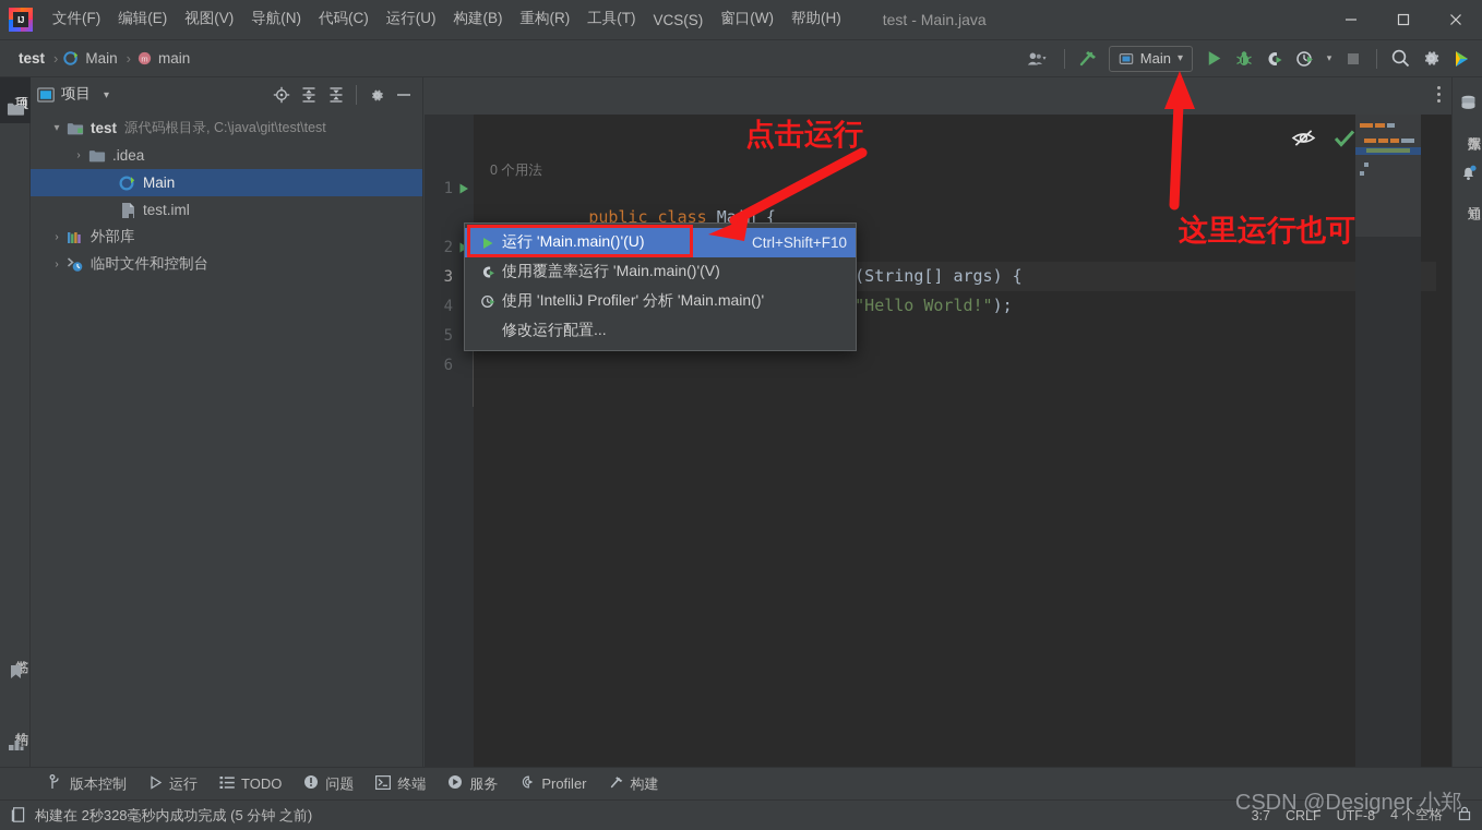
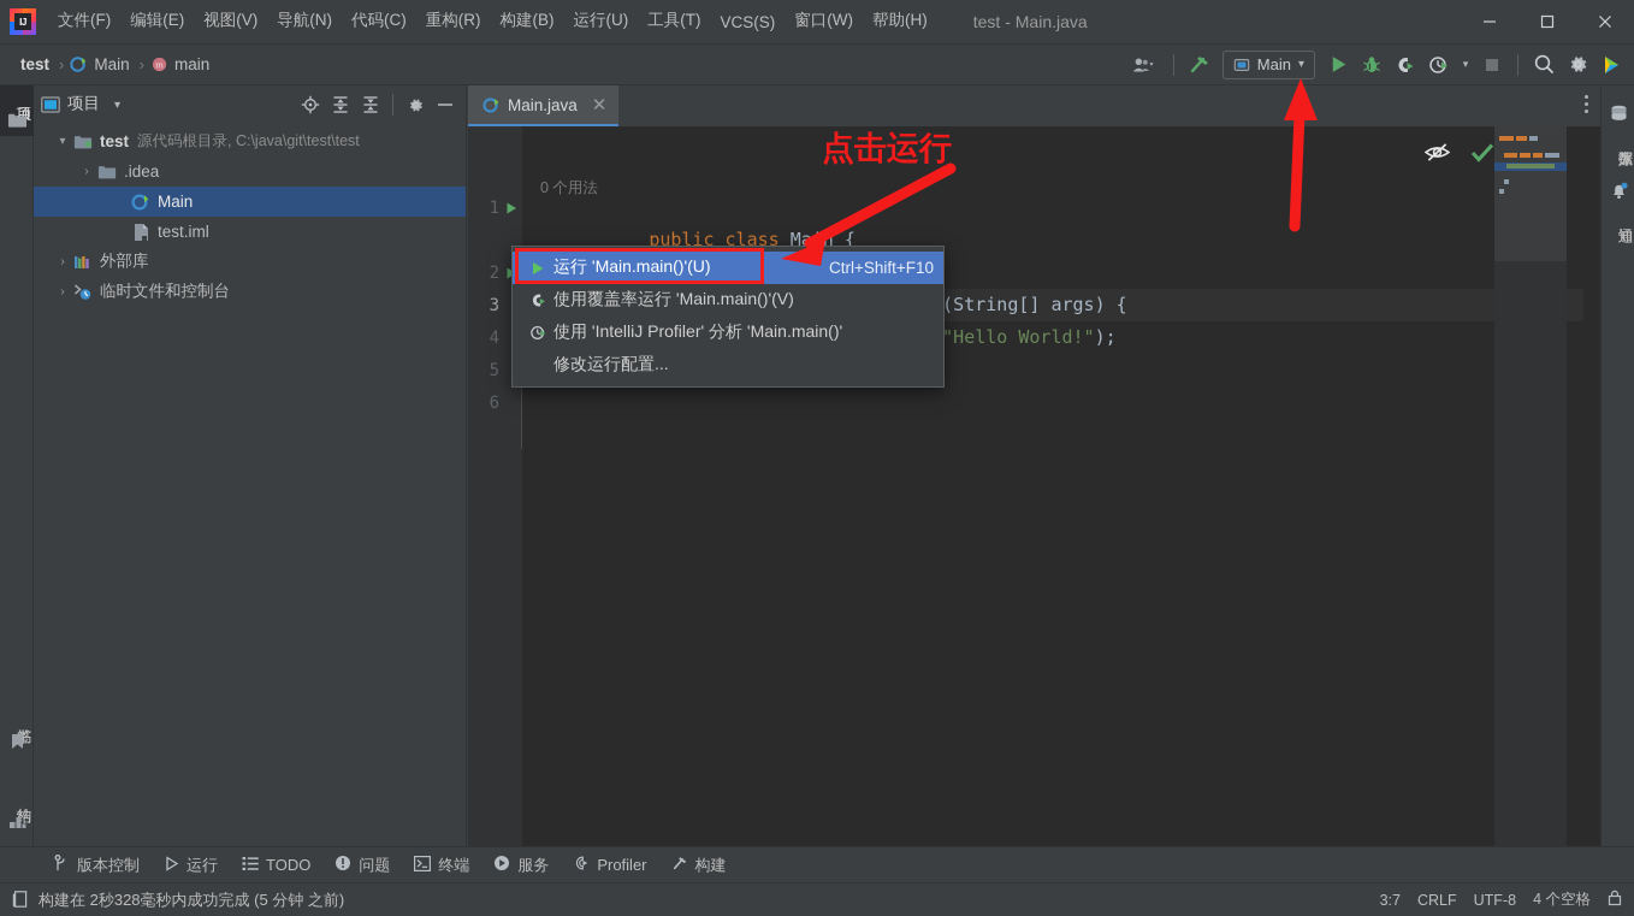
  IJ
  文件(F)
  编辑(E)
  视图(V)
  导航(N)
  代码(C)
- 运行(U)
+ 重构(R)
  构建(B)
- 重构(R)
+ 运行(U)
  工具(T)
  VCS(S)
  窗口(W)
  帮助(H)
  test - Main.java
  test
  ›
  Main
  ›
  m
  main
  Main
  ▾
  ▾
  项目
  ▾
  ▾
  test
  源代码根目录, C:\java\git\test\test
  ›
  .idea
  Main
  test.iml
  ›
  外部库
  ›
  临时文件和控制台
+ Main.java
+ ✕
  1
  2
  3
  4
  5
  6
  0 个用法
  public class Mn {
  运行 'Main.main()'(U)
  Ctrl+Shift+F10
  使用覆盖率运行 'Main.main()'(V)
  使用 'IntelliJ Profiler' 分析 'Main.main()'
  修改运行配置...
  点击运行
- 这里运行也可
  版本控制
  运行
  TODO
  问题
  终端
  服务
  Profiler
  构建
  构建在 2秒328毫秒内成功完成 (5 分钟 之前)
  3:7
  CRLF
  UTF-8
  4 个空格
- CSDN @Designer 小郑
